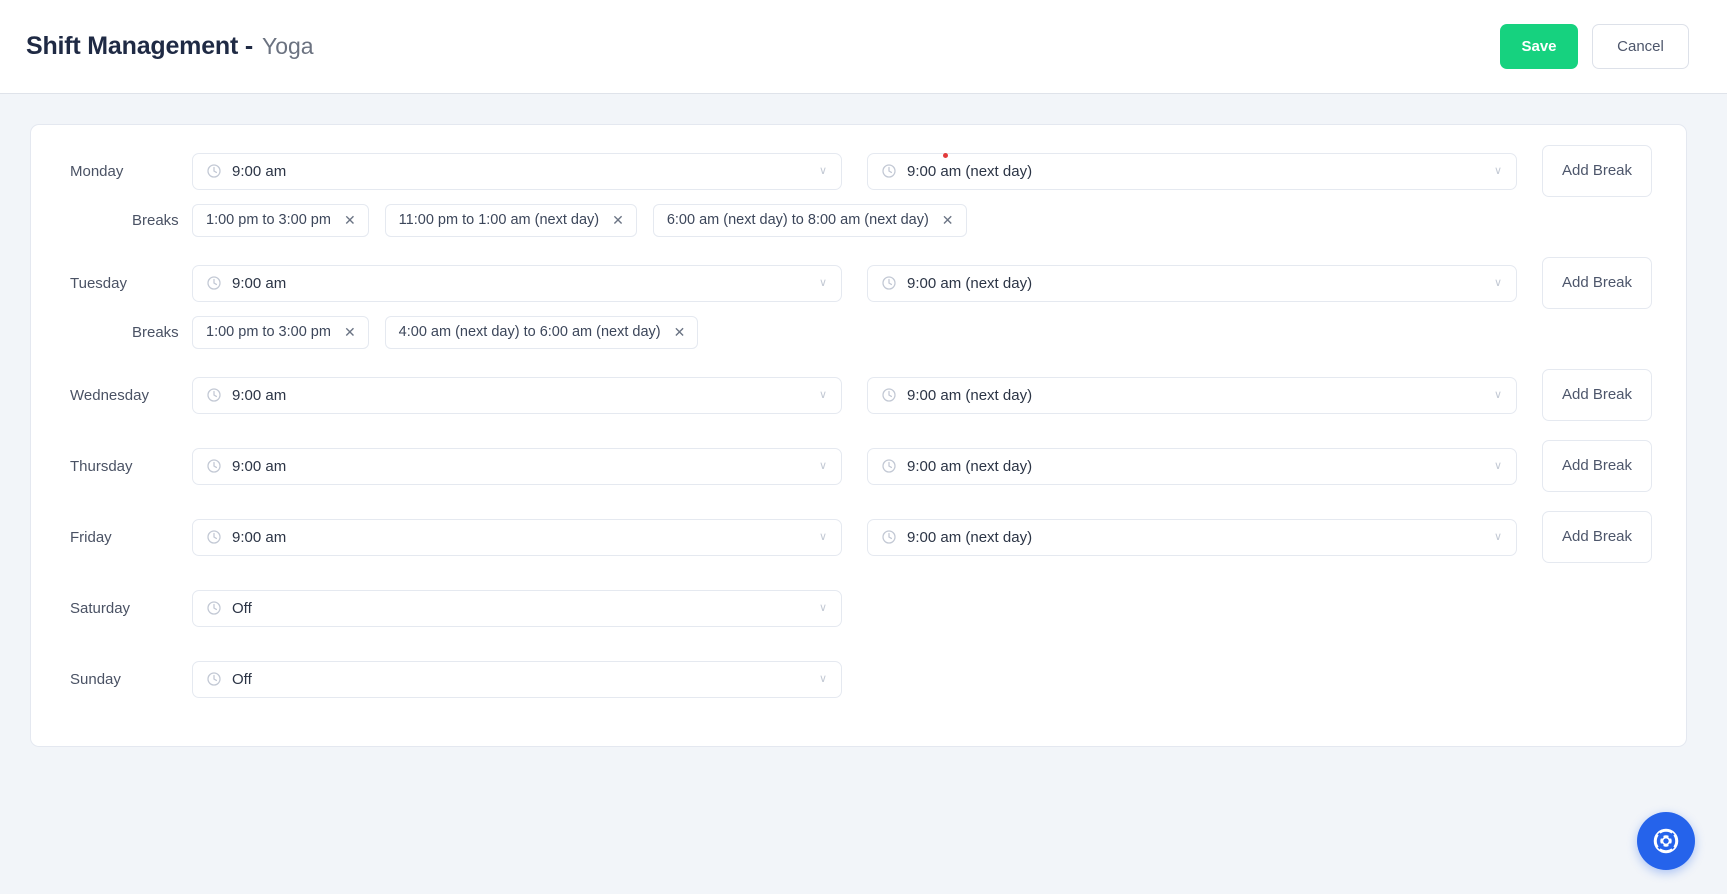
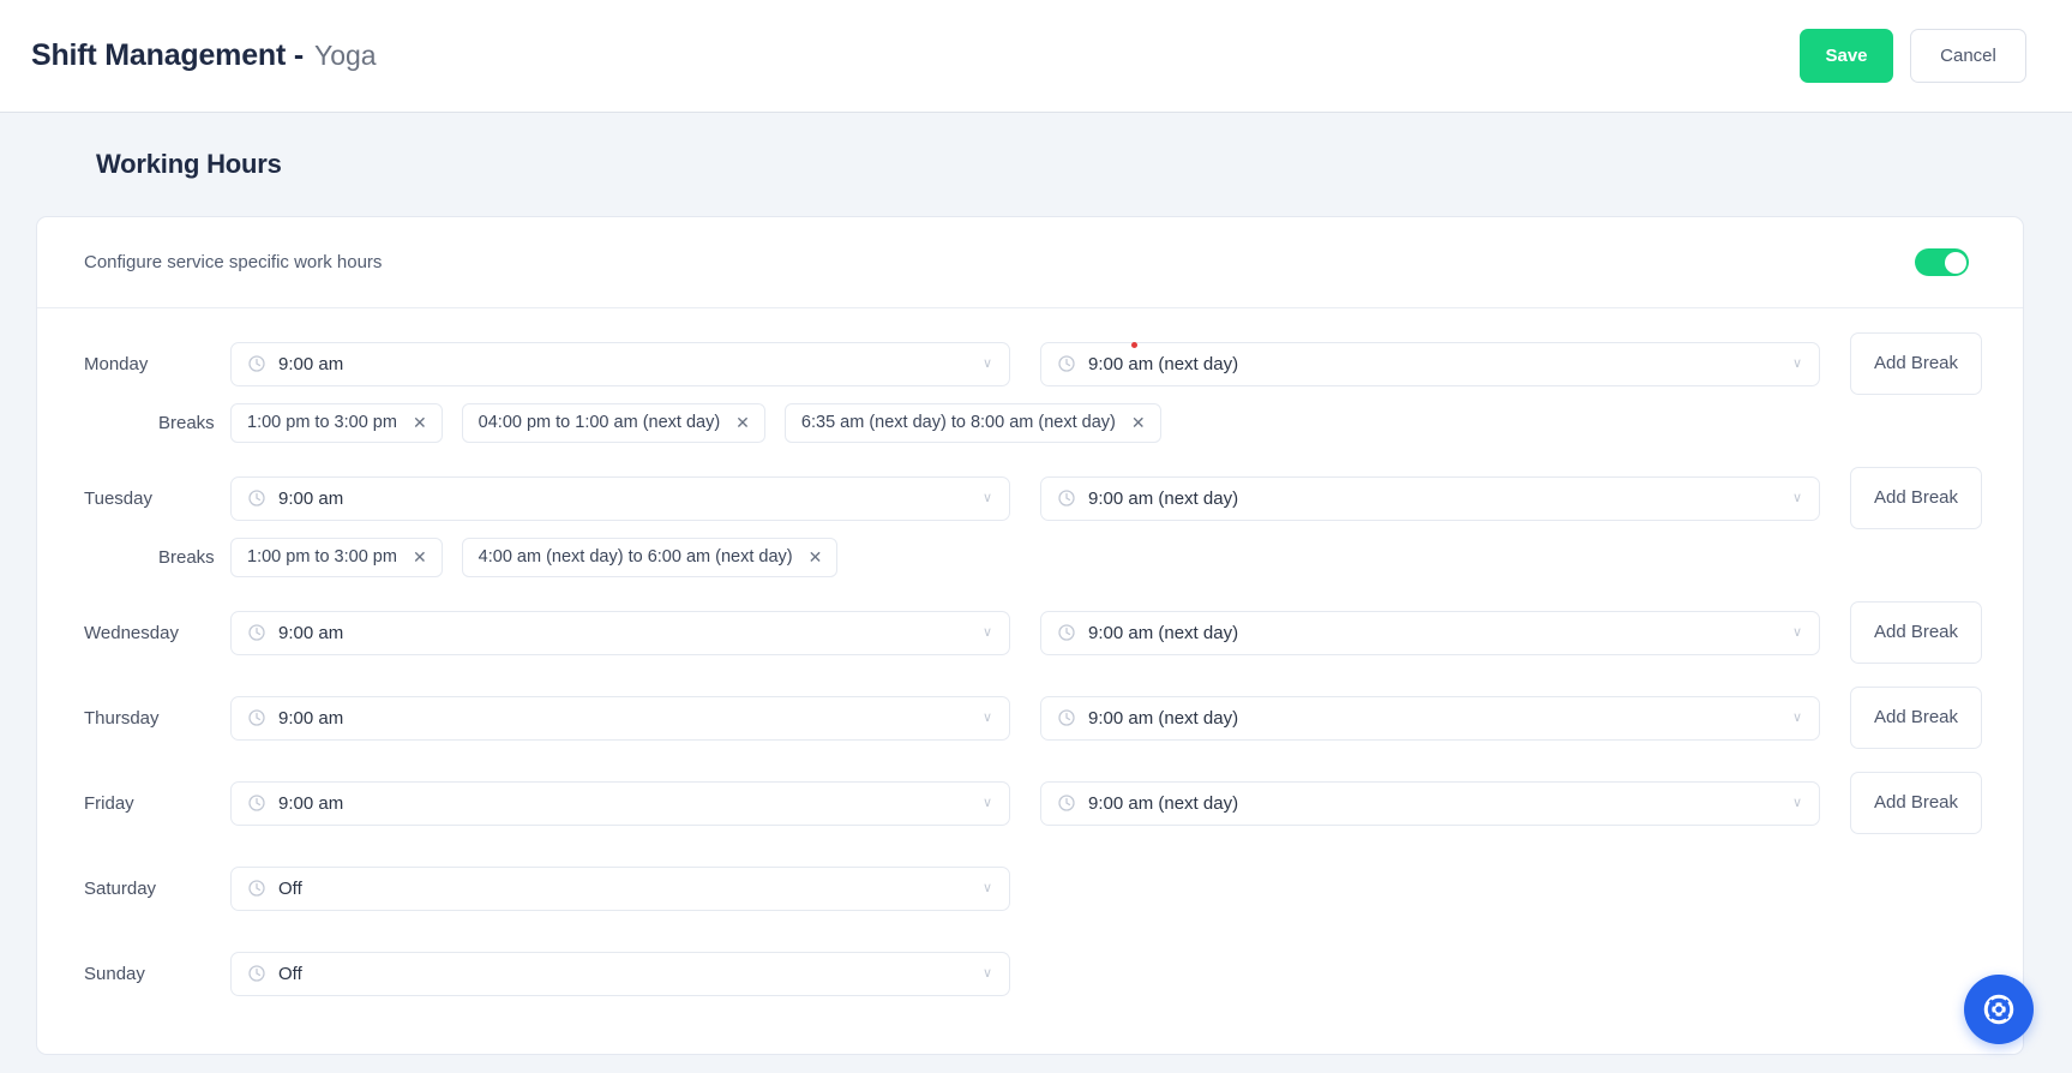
  Shift Management -
  Yoga
  Save
  Cancel
+ Working Hours
+ Configure service specific work hours
  Monday
  9:00 am
  ∨
  9:00 am (next day)
  ∨
  Add Break
  Breaks
  1:00 pm to 3:00 pm
  ✕
- 11:00 pm to 1:00 am (next day)
+ 04:00 pm to 1:00 am (next day)
  ✕
- 6:00 am (next day) to 8:00 am (next day)
+ 6:35 am (next day) to 8:00 am (next day)
  ✕
  Tuesday
  9:00 am
  ∨
  9:00 am (next day)
  ∨
  Add Break
  Breaks
  1:00 pm to 3:00 pm
  ✕
  4:00 am (next day) to 6:00 am (next day)
  ✕
  Wednesday
  9:00 am
  ∨
  9:00 am (next day)
  ∨
  Add Break
  Thursday
  9:00 am
  ∨
  9:00 am (next day)
  ∨
  Add Break
  Friday
  9:00 am
  ∨
  9:00 am (next day)
  ∨
  Add Break
  Saturday
  Off
  ∨
  Sunday
  Off
  ∨
